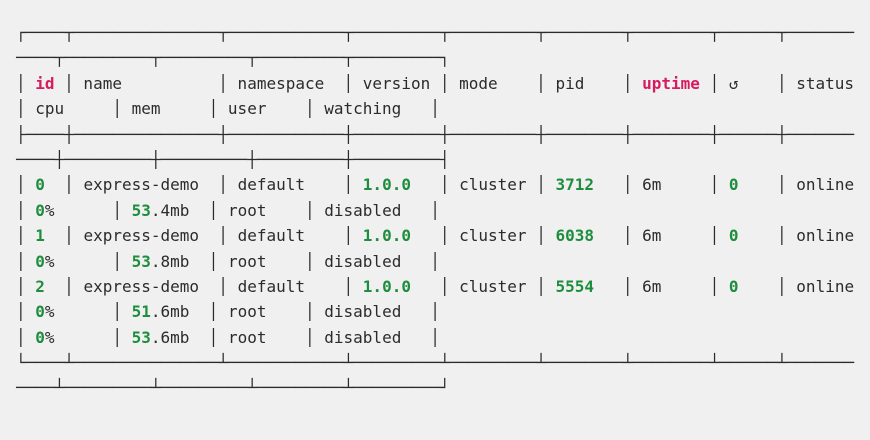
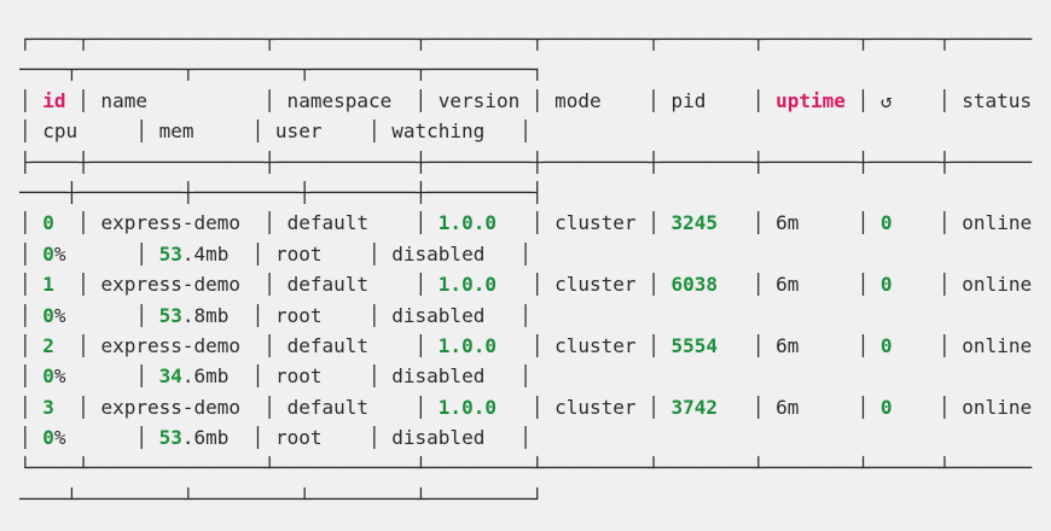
  ┌────┬───────────────┬────────────┬─────────┬─────────┬────────┬────────┬──────┬───────
  ────┬─────────┬─────────┬─────────┬─────────┐
  │ id │ name │ namespace │ version │ mode │ pid │ uptime │ ↺ │ status
  │ cpu │ mem │ user │ watching │
  ├────┼───────────────┼────────────┼─────────┼─────────┼────────┼────────┼──────┼───────
  ────┼─────────┼─────────┼─────────┼─────────┤
- │ 0 │ express-demo │ default │ 1.0.0 │ cluster │ 3712 │ 6m │ 0 │ online
+ │ 0 │ express-demo │ default │ 1.0.0 │ cluster │ 3245 │ 6m │ 0 │ online
  │ 0% │ 53.4mb │ root │ disabled │
  │ 1 │ express-demo │ default │ 1.0.0 │ cluster │ 6038 │ 6m │ 0 │ online
  │ 0% │ 53.8mb │ root │ disabled │
  │ 2 │ express-demo │ default │ 1.0.0 │ cluster │ 5554 │ 6m │ 0 │ online
- │ 0% │ 51.6mb │ root │ disabled │
+ │ 0% │ 34.6mb │ root │ disabled │
+ │ 3 │ express-demo │ default │ 1.0.0 │ cluster │ 3742 │ 6m │ 0 │ online
  │ 0% │ 53.6mb │ root │ disabled │
  └────┴───────────────┴────────────┴─────────┴─────────┴────────┴────────┴──────┴───────
  ────┴─────────┴─────────┴─────────┴─────────┘
